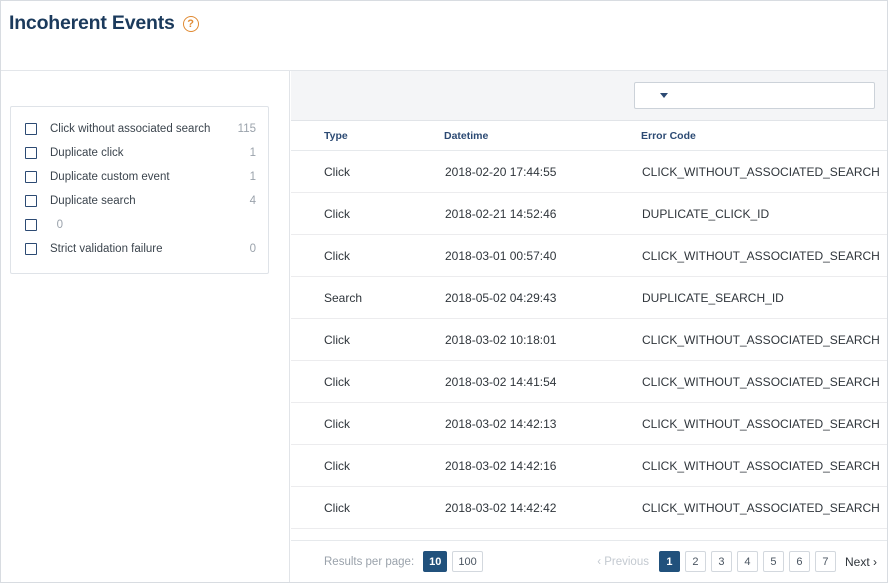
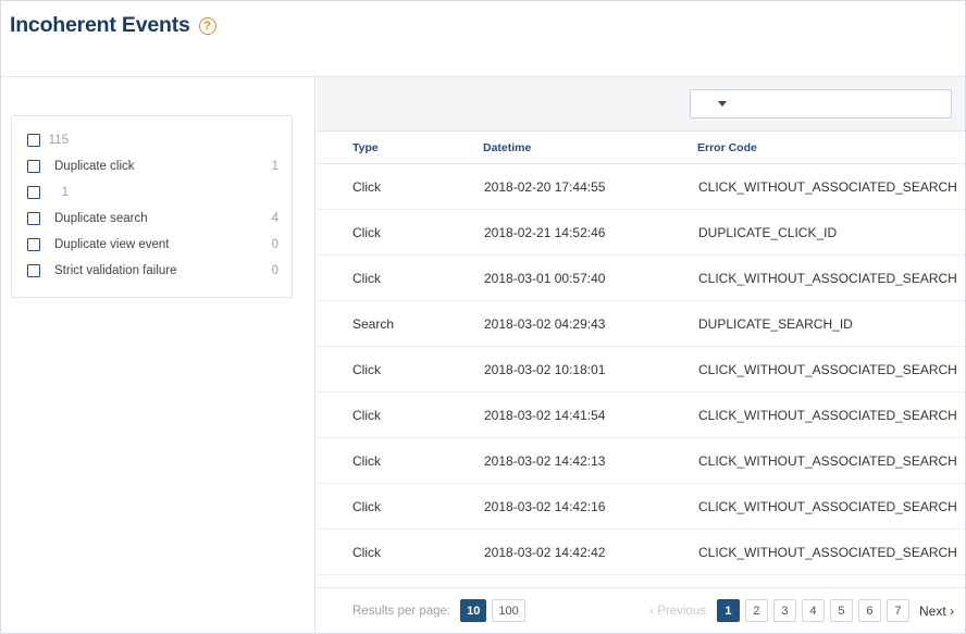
  Incoherent Events
  ?
- Click without associated search
  115
  Duplicate click
  1
- Duplicate custom event
  1
  Duplicate search
  4
+ Duplicate view event
  0
  Strict validation failure
  0
  Type	Datetime	Error Code
  Click	2018-02-20 17:44:55	CLICK_WITHOUT_ASSOCIATED_SEARCH
  Click	2018-02-21 14:52:46	DUPLICATE_CLICK_ID
  Click	2018-03-01 00:57:40	CLICK_WITHOUT_ASSOCIATED_SEARCH
- Search	2018-05-02 04:29:43	DUPLICATE_SEARCH_ID
+ Search	2018-03-02 04:29:43	DUPLICATE_SEARCH_ID
  Click	2018-03-02 10:18:01	CLICK_WITHOUT_ASSOCIATED_SEARCH
  Click	2018-03-02 14:41:54	CLICK_WITHOUT_ASSOCIATED_SEARCH
  Click	2018-03-02 14:42:13	CLICK_WITHOUT_ASSOCIATED_SEARCH
  Click	2018-03-02 14:42:16	CLICK_WITHOUT_ASSOCIATED_SEARCH
  Click	2018-03-02 14:42:42	CLICK_WITHOUT_ASSOCIATED_SEARCH
  Results per page:
  10
  100
  ‹ Previous
  1
  2
  3
  4
  5
  6
  7
  Next ›
